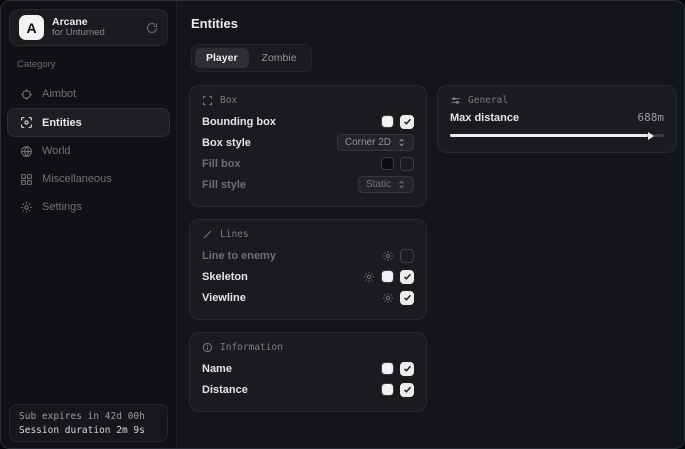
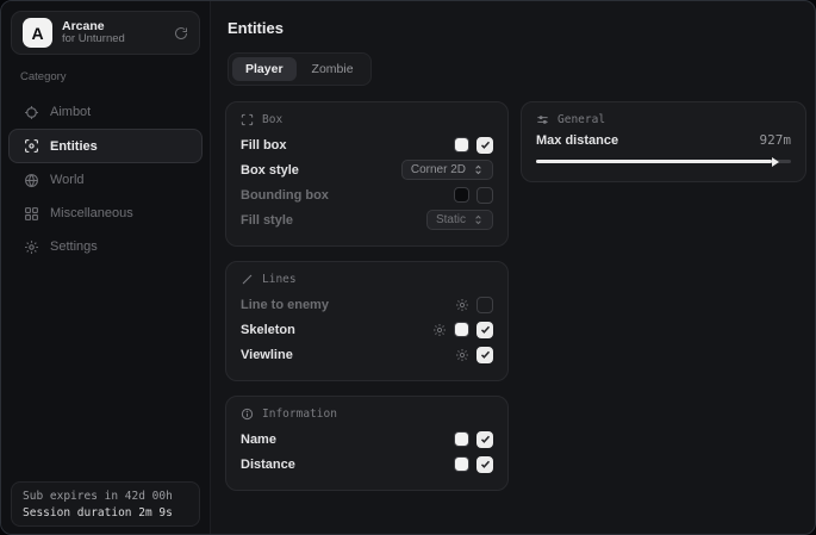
  A
  Arcane
  for Unturned
  Category
  Aimbot
  Entities
  World
  Miscellaneous
  Settings
  Sub expires in 42d 00h
  Session duration 2m 9s
  Entities
  Player
  Zombie
  Box
- Bounding box
+ Fill box
  Box style
  Corner 2D
- Fill box
+ Bounding box
  Fill style
  Static
  Lines
  Line to enemy
  Skeleton
  Viewline
  Information
  Name
  Distance
  General
  Max distance
- 688m
+ 927m
